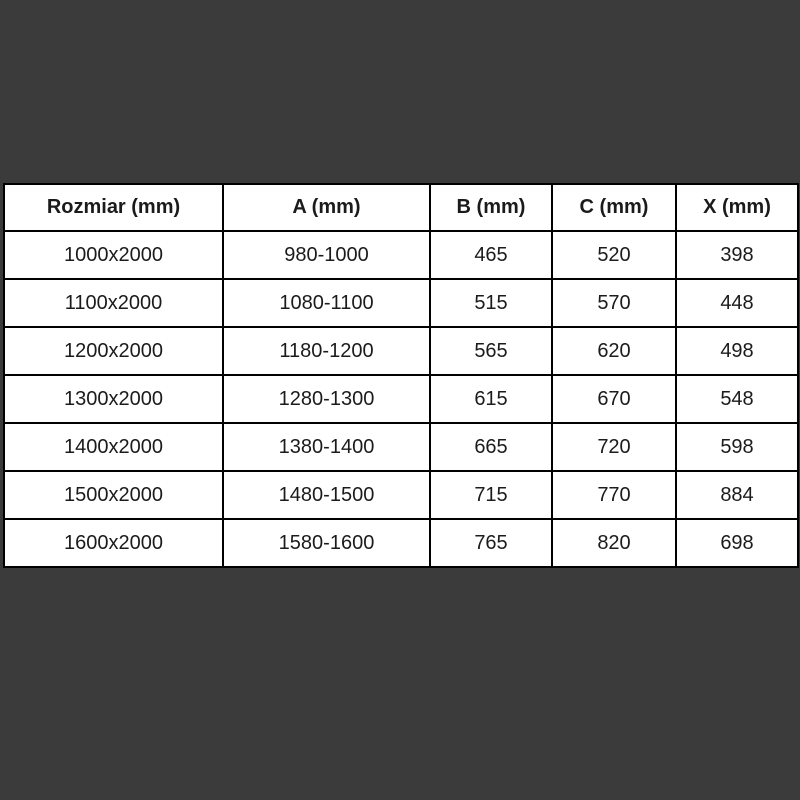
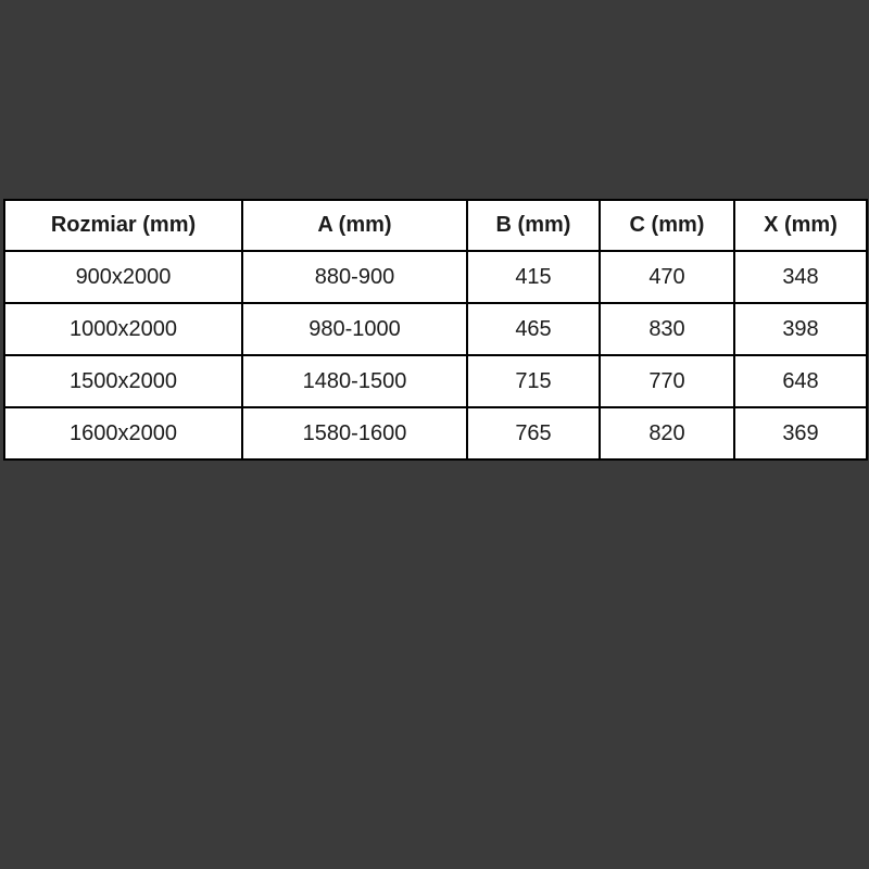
  Rozmiar (mm)	A (mm)	B (mm)	C (mm)	X (mm)
+ 900x2000	880-900	415	470	348
- 1000x2000	980-1000	465	520	398
+ 1000x2000	980-1000	465	830	398
- 1100x2000	1080-1100	515	570	448
- 1200x2000	1180-1200	565	620	498
- 1300x2000	1280-1300	615	670	548
- 1400x2000	1380-1400	665	720	598
- 1500x2000	1480-1500	715	770	884
+ 1500x2000	1480-1500	715	770	648
- 1600x2000	1580-1600	765	820	698
+ 1600x2000	1580-1600	765	820	369
